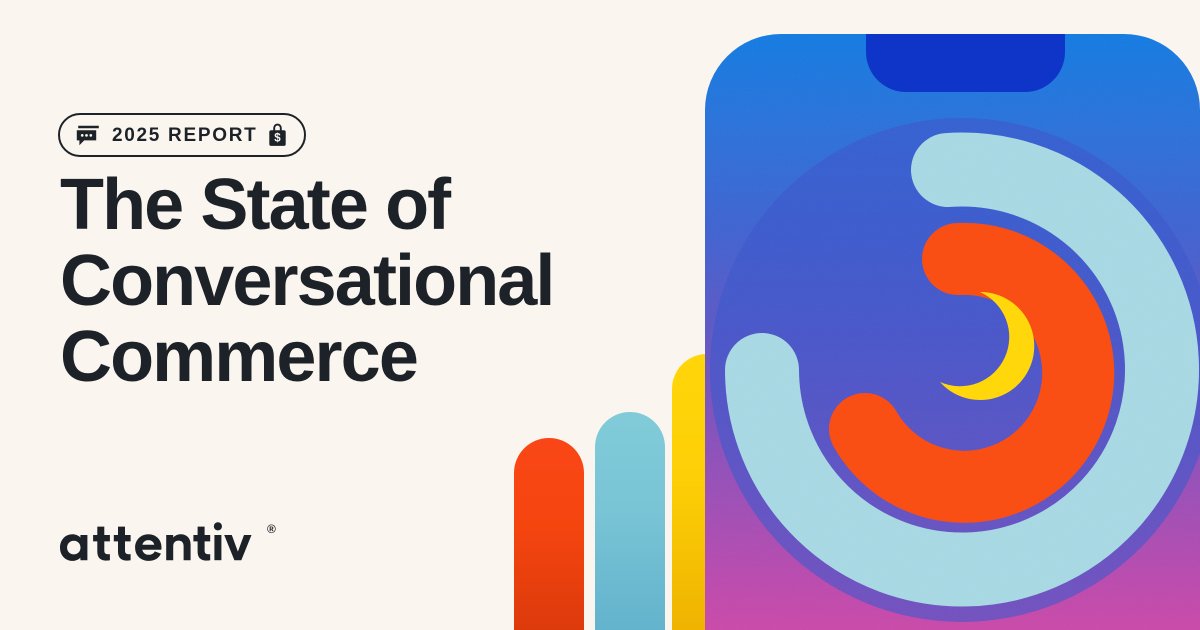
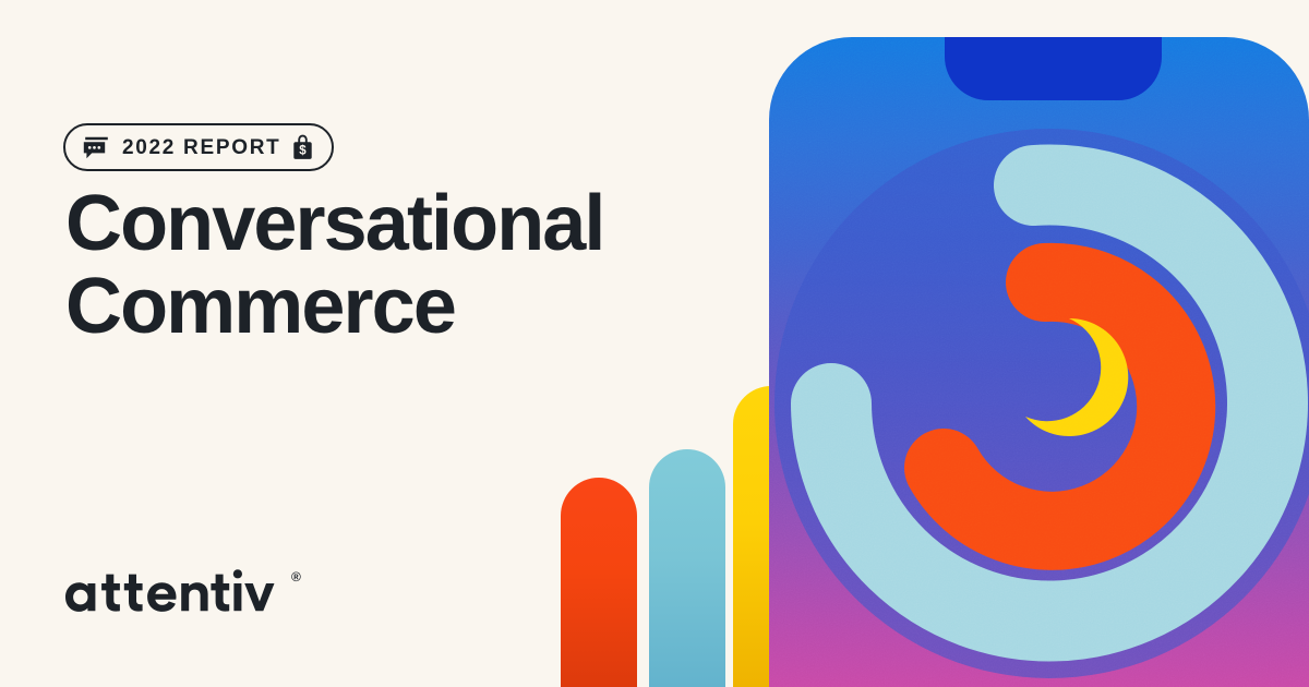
- 2025 REPORT
+ 2022 REPORT
  $
- The State of
  Conversational
  Commerce
  ®
